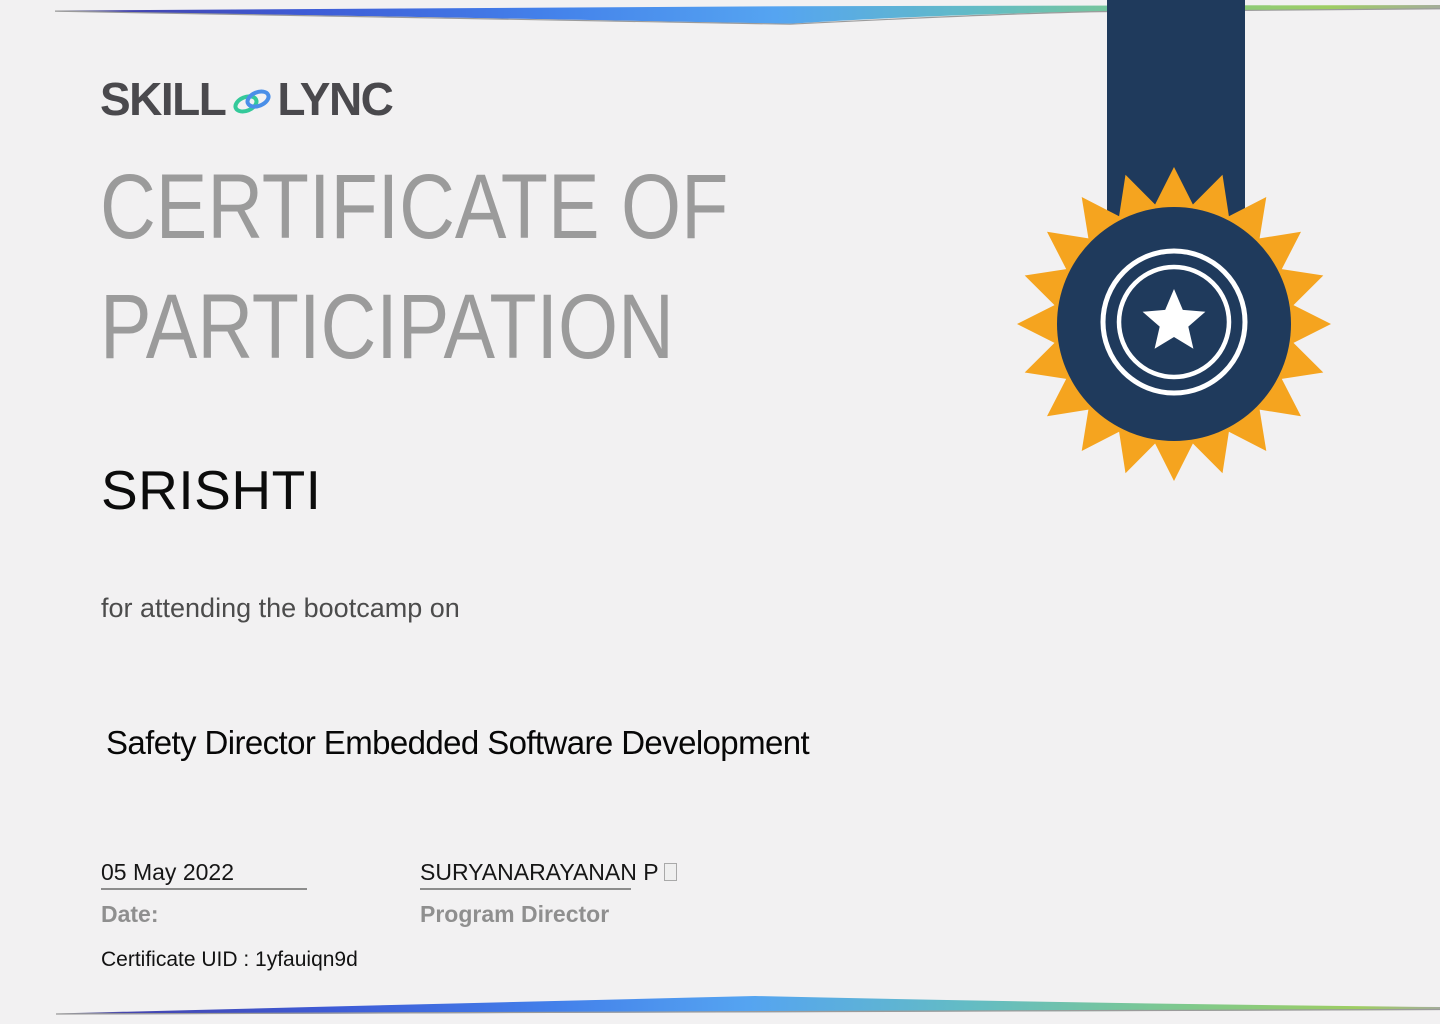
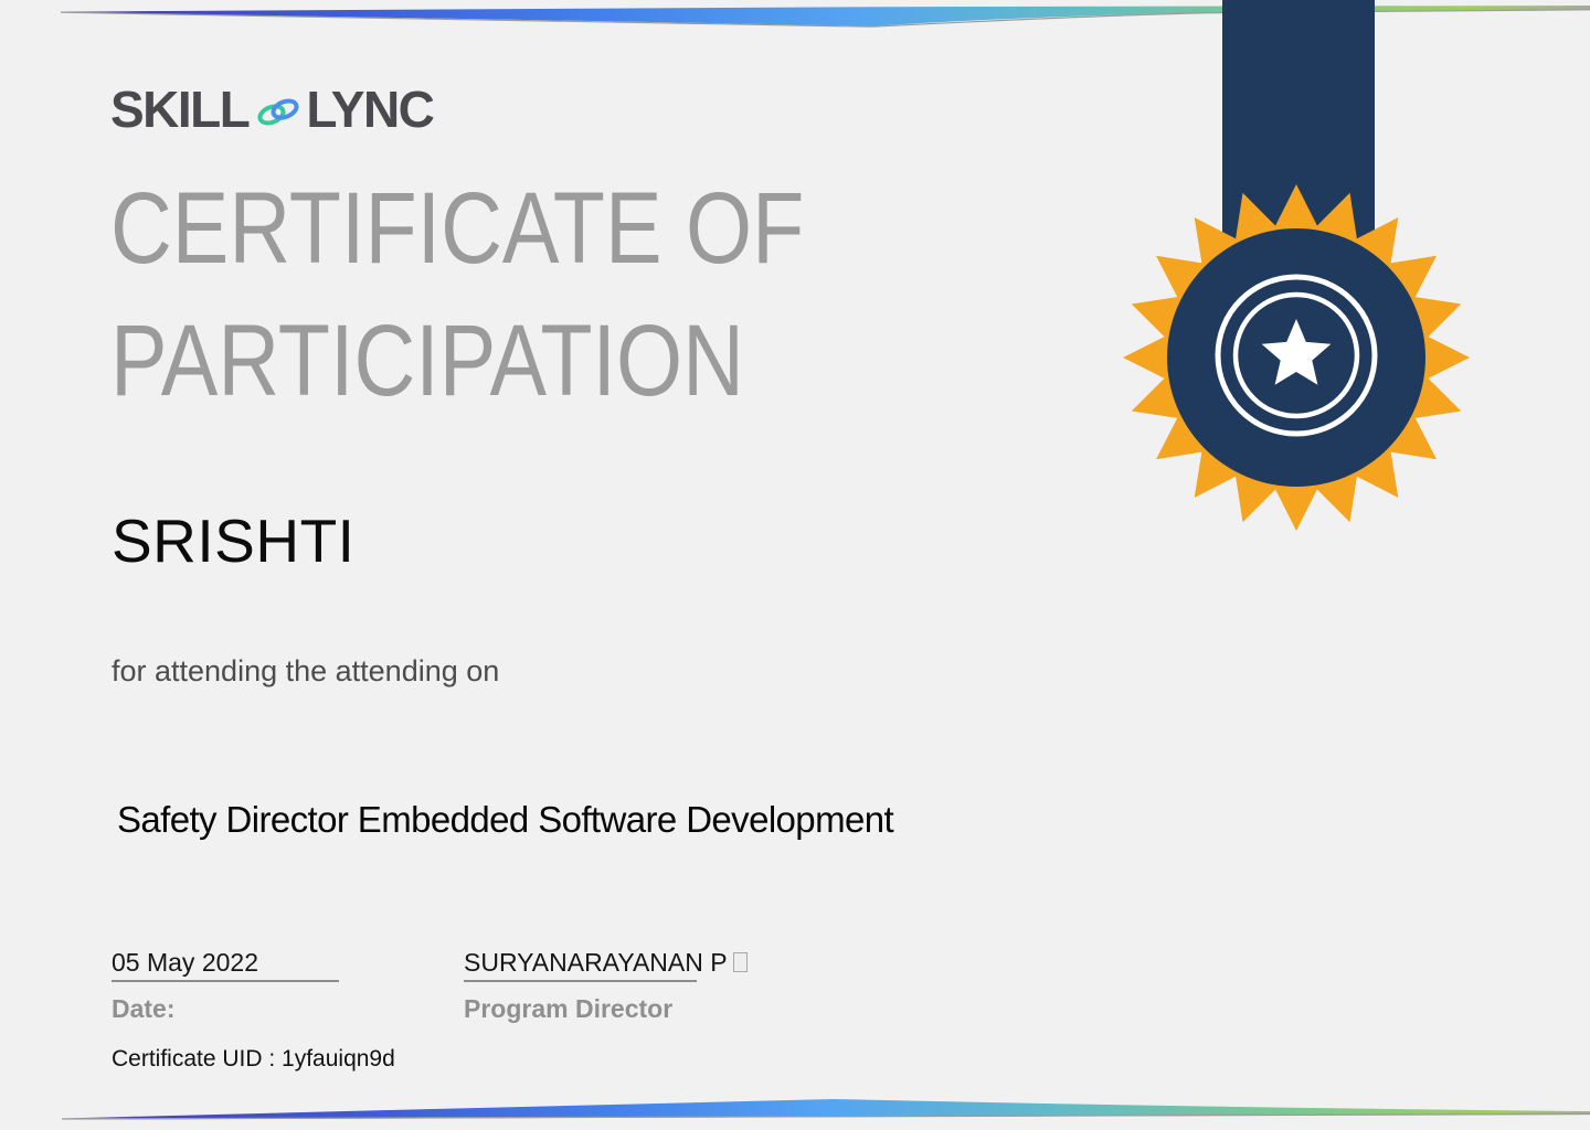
  SKILL
  LYNC
  CERTIFICATE OF
  PARTICIPATION
  SRISHTI
- for attending the bootcamp on
+ for attending the attending on
  Safety Director Embedded Software Development
  05 May 2022
  Date:
  SURYANARAYANAN P
  Program Director
  Certificate UID : 1yfauiqn9d
